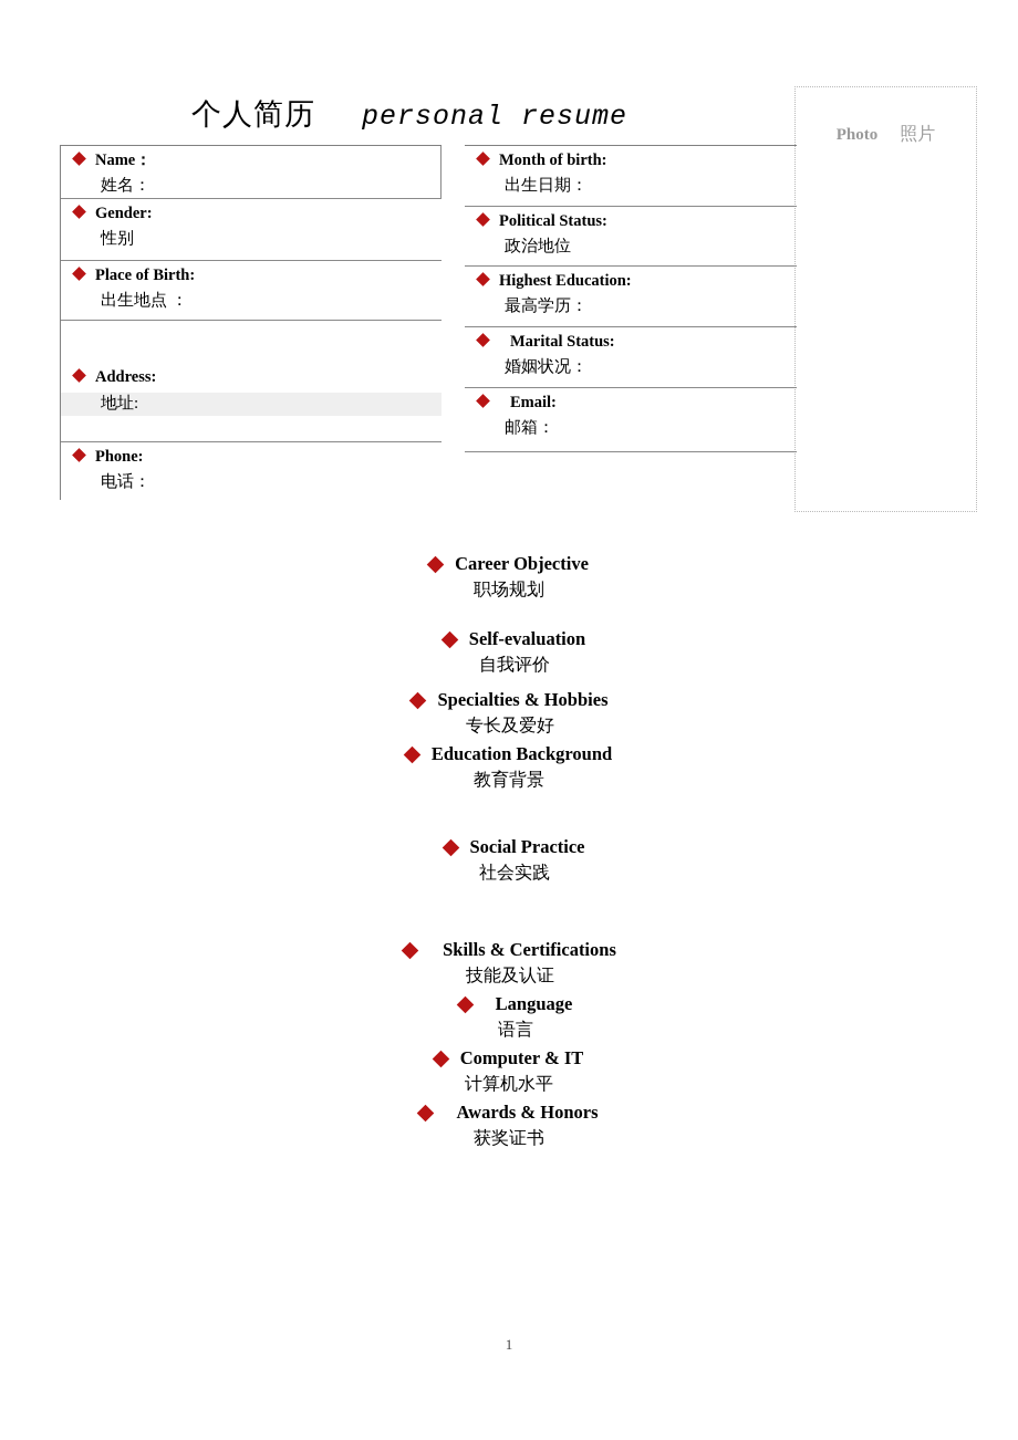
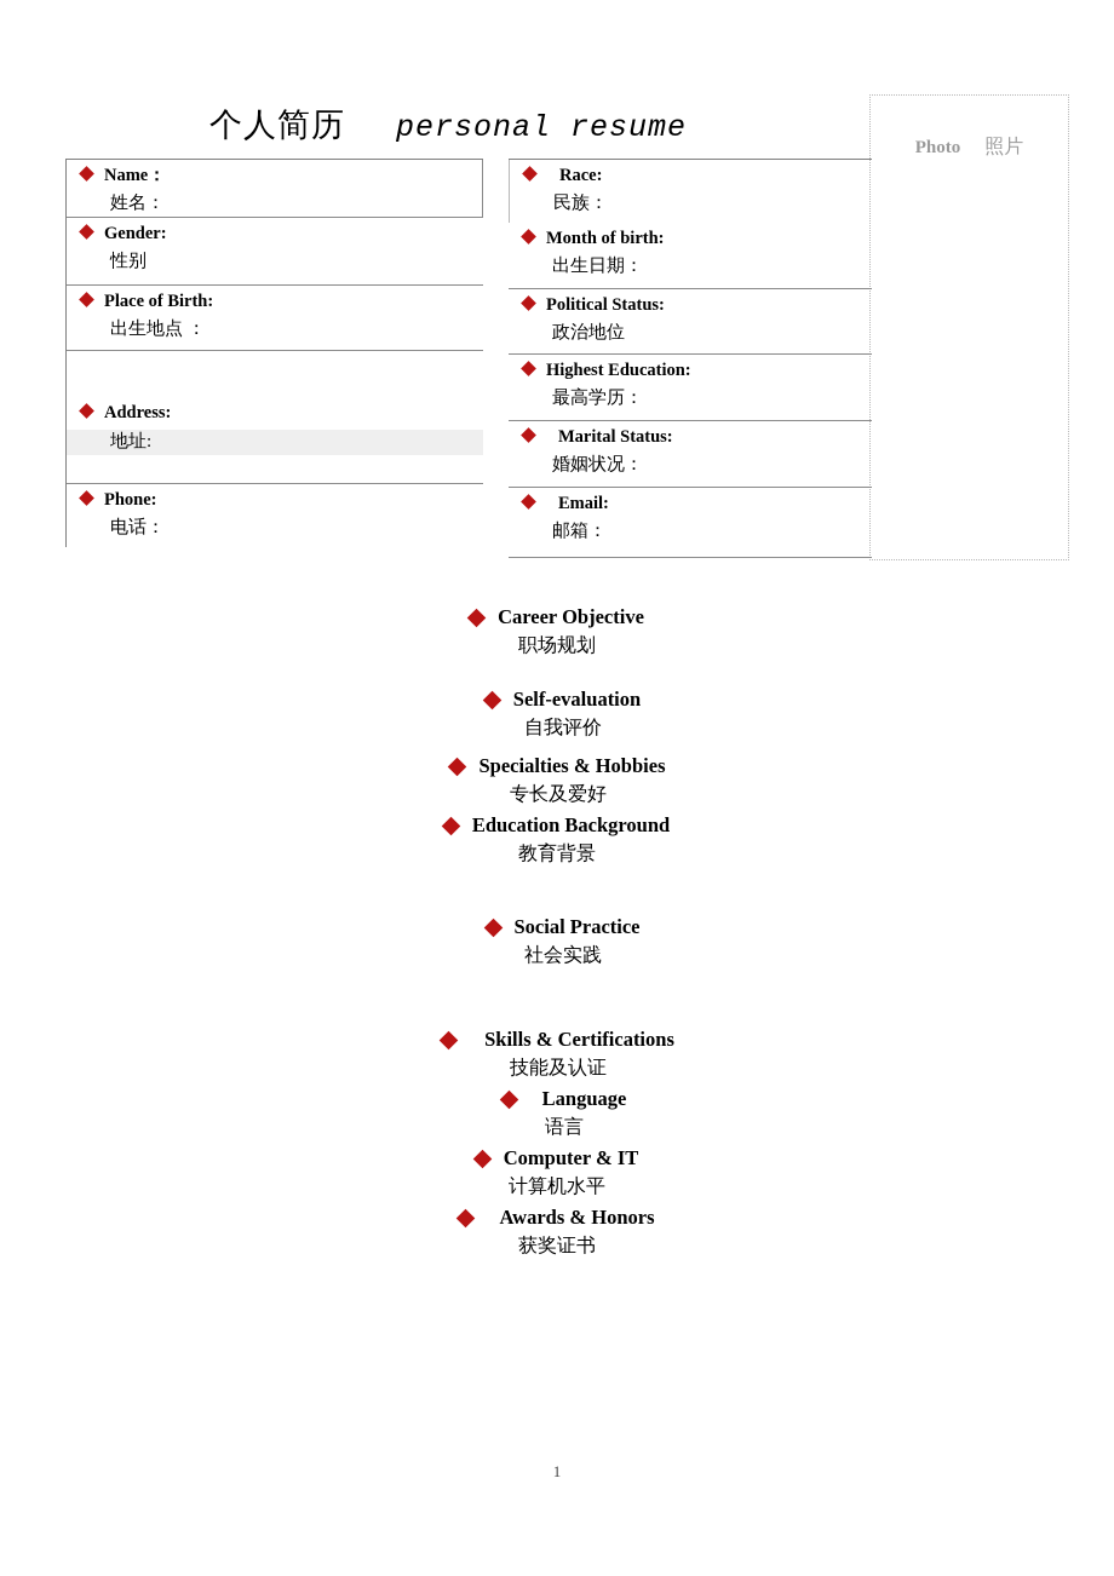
  个人简历 personal resume
  Photo 照片
  Name：
  姓名：
  Gender:
  性别
  Place of Birth:
  出生地点 ：
  Address:
  地址:
  Phone:
  电话：
+ Race:
+ 民族：
  Month of birth:
  出生日期：
  Political Status:
  政治地位
  Highest Education:
  最高学历：
  Marital Status:
  婚姻状况：
  Email:
  邮箱：
  Career Objective
  职场规划
  Self-evaluation
  自我评价
  Specialties & Hobbies
  专长及爱好
  Education Background
  教育背景
  Social Practice
  社会实践
  Skills & Certifications
  技能及认证
  Language
  语言
  Computer & IT
  计算机水平
  Awards & Honors
  获奖证书
  1
